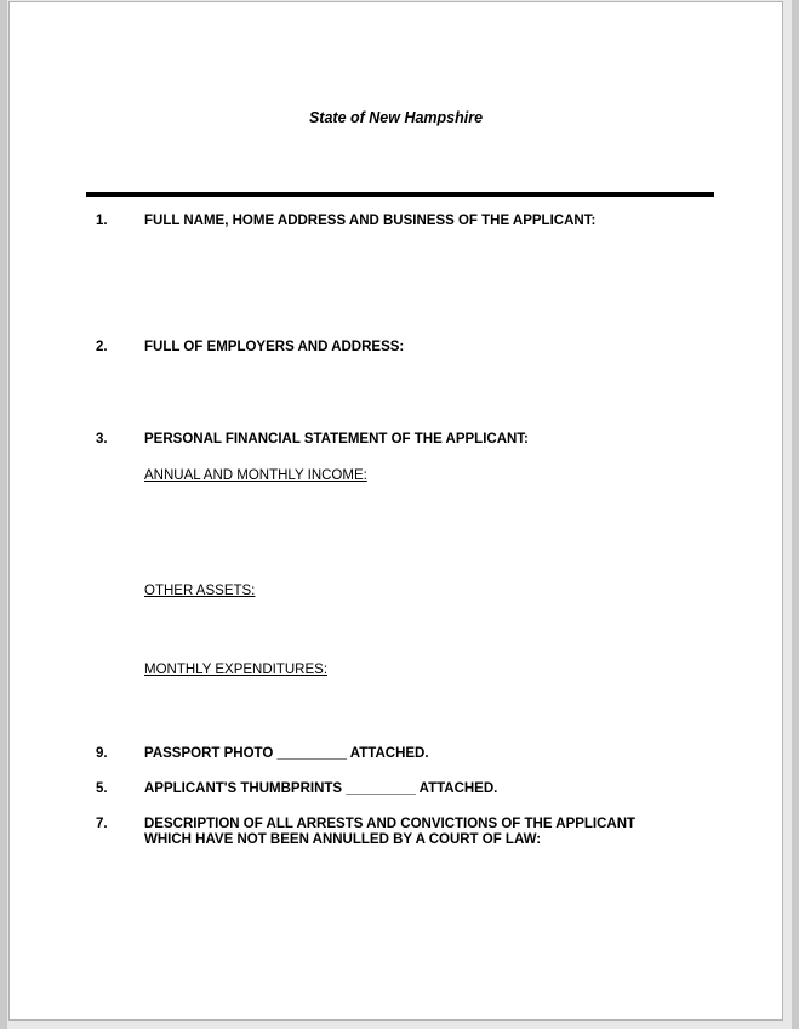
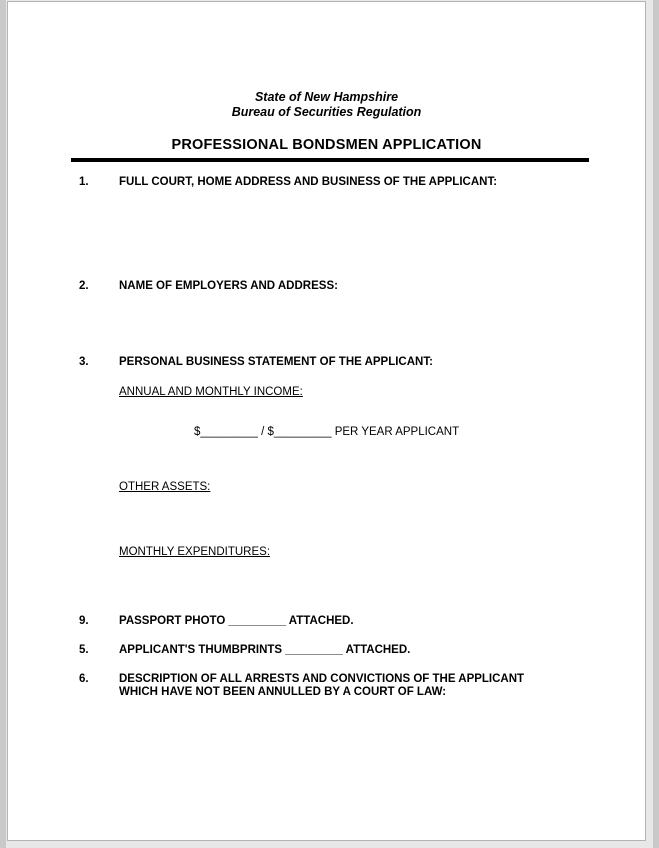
  State of New Hampshire
+ Bureau of Securities Regulation
+ PROFESSIONAL BONDSMEN APPLICATION
  1.
- FULL NAME, HOME ADDRESS AND BUSINESS OF THE APPLICANT:
+ FULL COURT, HOME ADDRESS AND BUSINESS OF THE APPLICANT:
  2.
- FULL OF EMPLOYERS AND ADDRESS:
+ NAME OF EMPLOYERS AND ADDRESS:
  3.
- PERSONAL FINANCIAL STATEMENT OF THE APPLICANT:
+ PERSONAL BUSINESS STATEMENT OF THE APPLICANT:
  ANNUAL AND MONTHLY INCOME:
+ $_________ / $_________ PER YEAR APPLICANT
  OTHER ASSETS:
  MONTHLY EXPENDITURES:
  9.
  PASSPORT PHOTO _________ ATTACHED.
  5.
  APPLICANT'S THUMBPRINTS _________ ATTACHED.
- 7.
+ 6.
  DESCRIPTION OF ALL ARRESTS AND CONVICTIONS OF THE APPLICANT
  WHICH HAVE NOT BEEN ANNULLED BY A COURT OF LAW:
